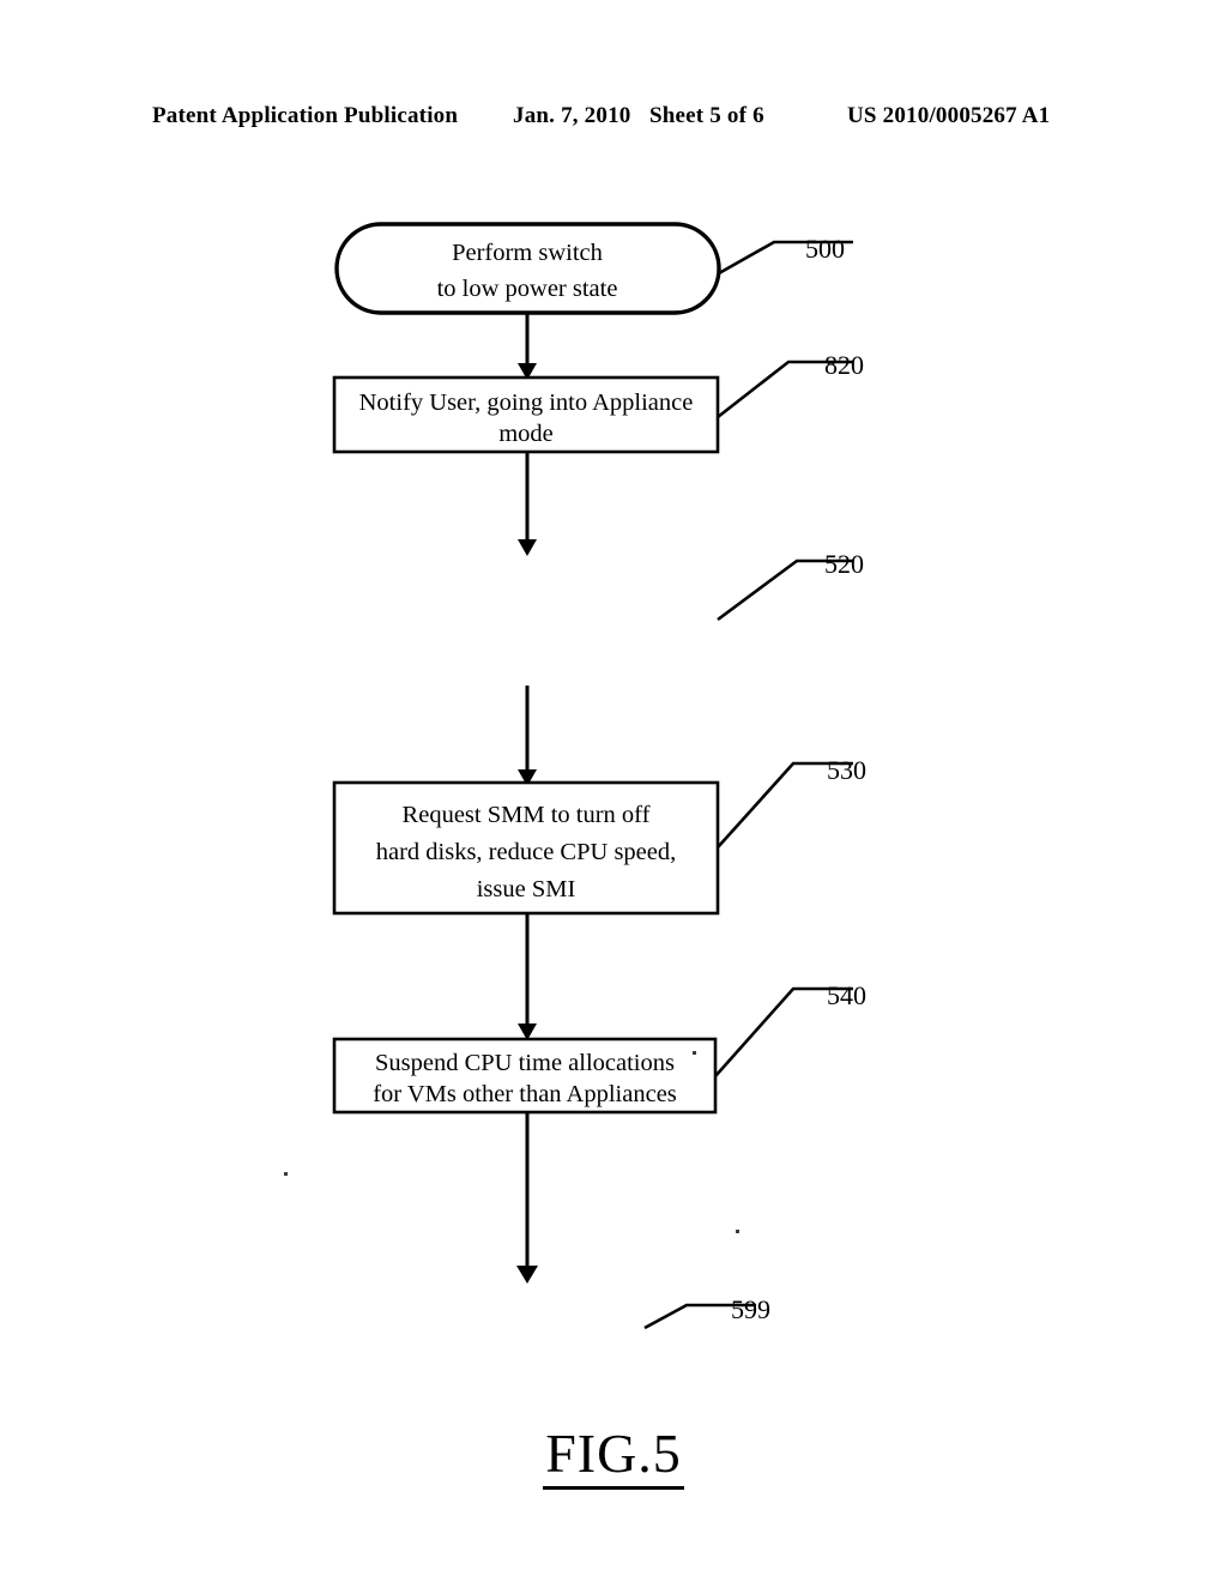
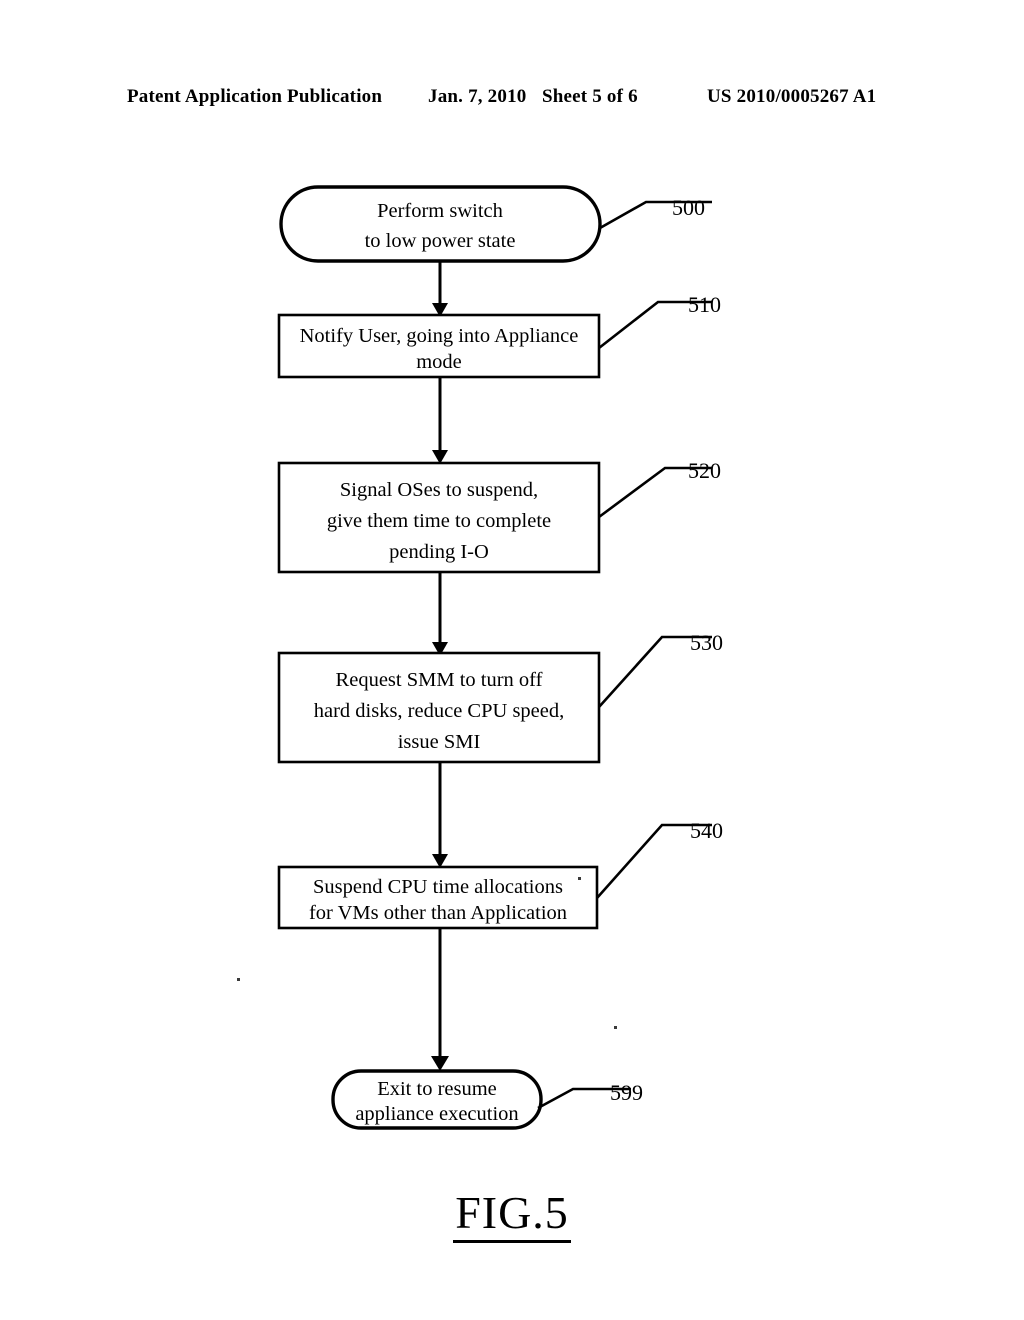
  Patent Application Publication
  Jan. 7, 2010
  Sheet 5 of 6
  US 2010/0005267 A1
  Perform switch
  to low power state
  500
  Notify User, going into Appliance
  mode
- 820
+ 510
+ Signal OSes to suspend,
+ give them time to complete
+ pending I-O
  520
  Request SMM to turn off
  hard disks, reduce CPU speed,
  issue SMI
  530
  Suspend CPU time allocations
- for VMs other than Appliances
+ for VMs other than Application
  540
+ Exit to resume
+ appliance execution
  599
  FIG.5
